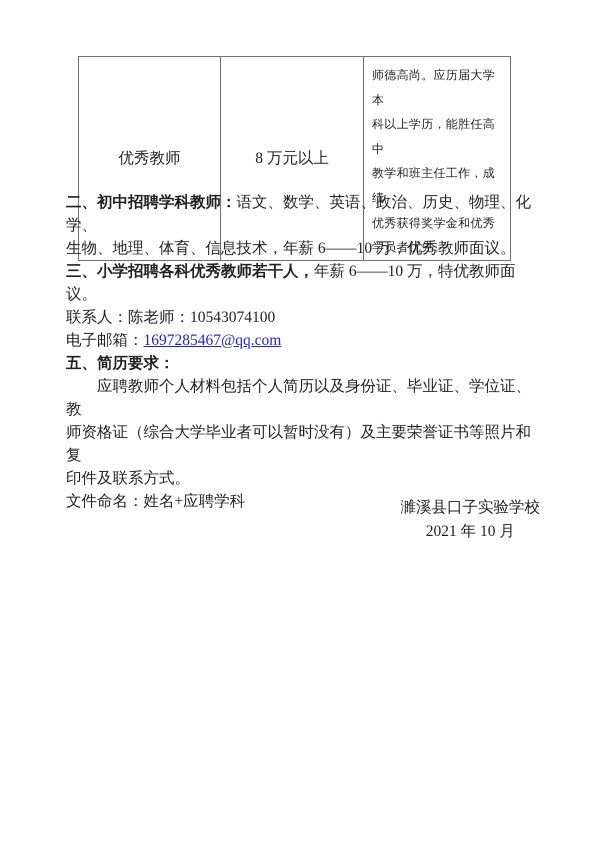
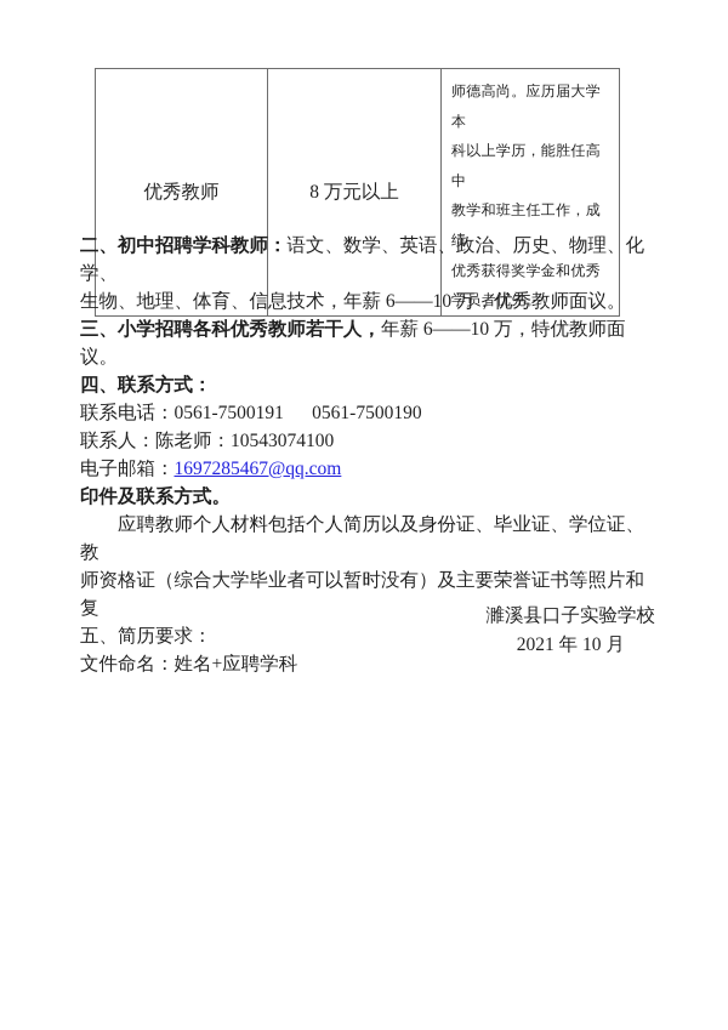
  优秀教师	8 万元以上	师德高尚。应历届大学本科以上学历，能胜任高中教学和班主任工作，成绩优秀获得奖学金和优秀学员者优先。
  二、初中招聘学科教师：语文、数学、英语、政治、历史、物理、化学、
  生物、地理、体育、信息技术，年薪 6——10 万，优秀教师面议。
  三、小学招聘各科优秀教师若干人，年薪 6——10 万，特优教师面议。
+ 四、联系方式：
+ 联系电话：0561-7500191 0561-7500190
  联系人：陈老师：10543074100
  电子邮箱：1697285467@qq.com
- 五、简历要求：
+ 印件及联系方式。
  应聘教师个人材料包括个人简历以及身份证、毕业证、学位证、教
  师资格证（综合大学毕业者可以暂时没有）及主要荣誉证书等照片和复
- 印件及联系方式。
+ 五、简历要求：
  文件命名：姓名+应聘学科
  濉溪县口子实验学校
  2021 年 10 月
